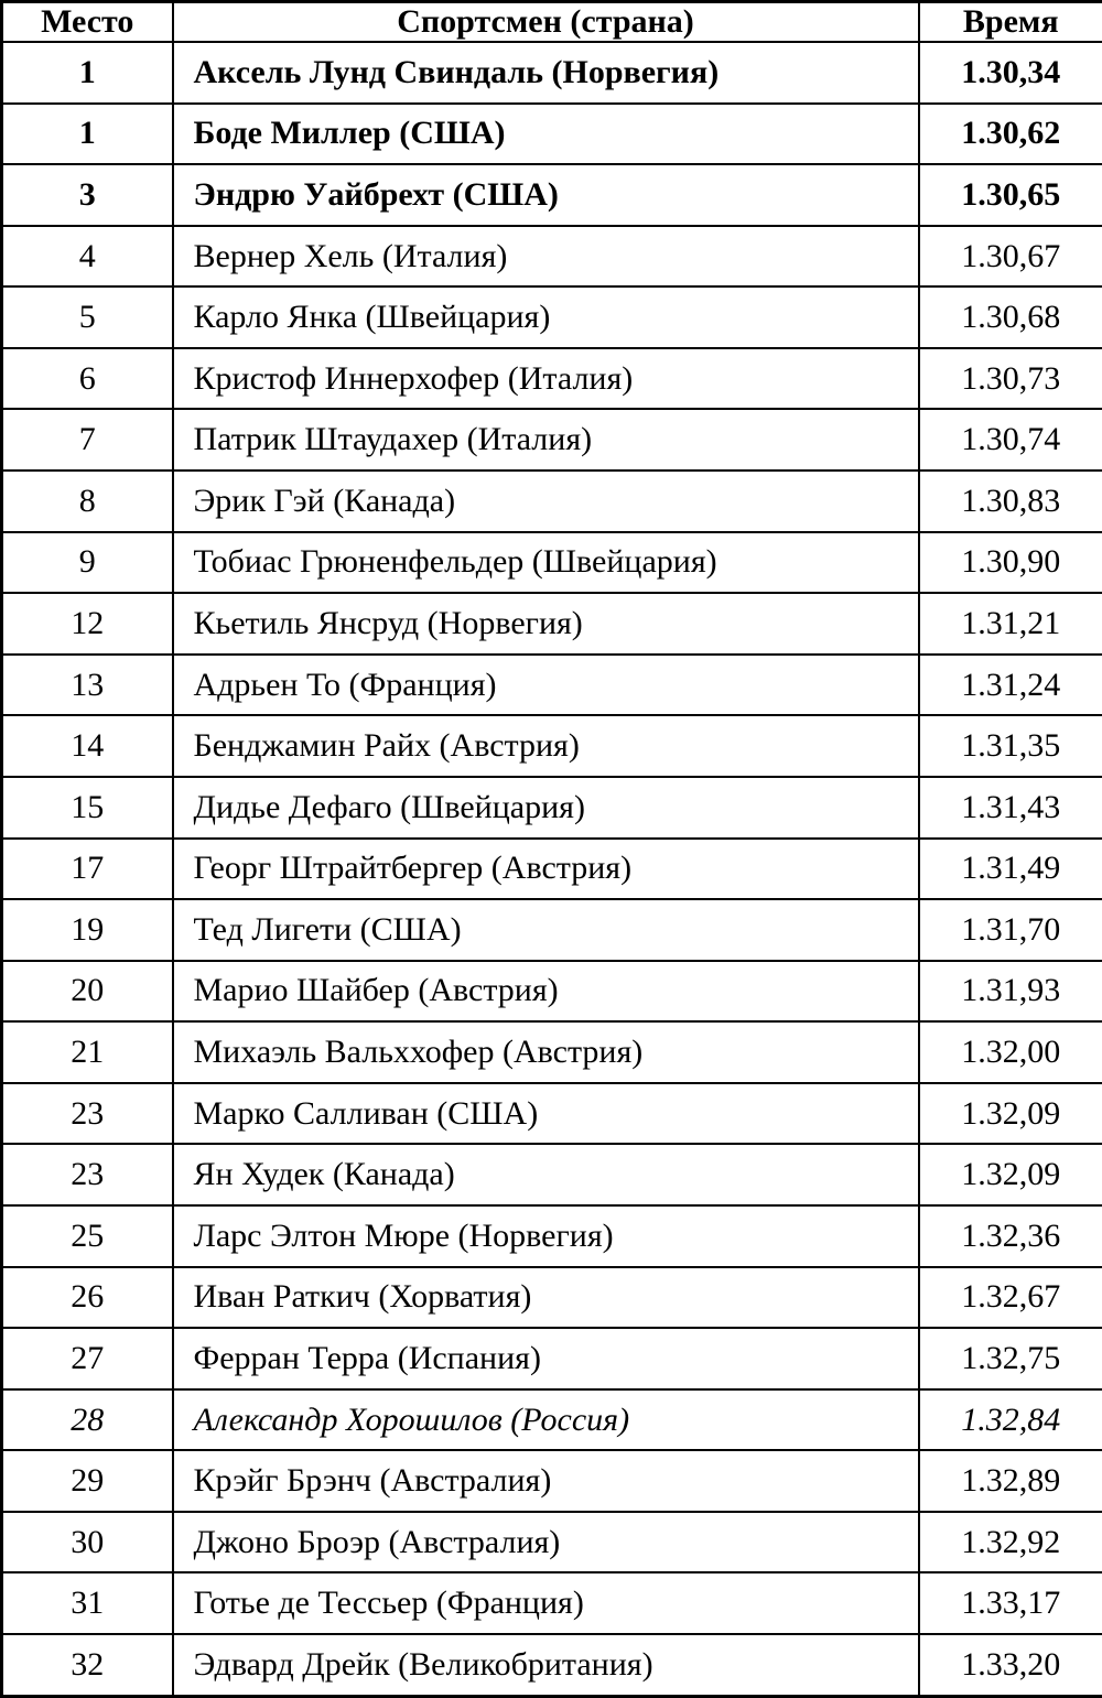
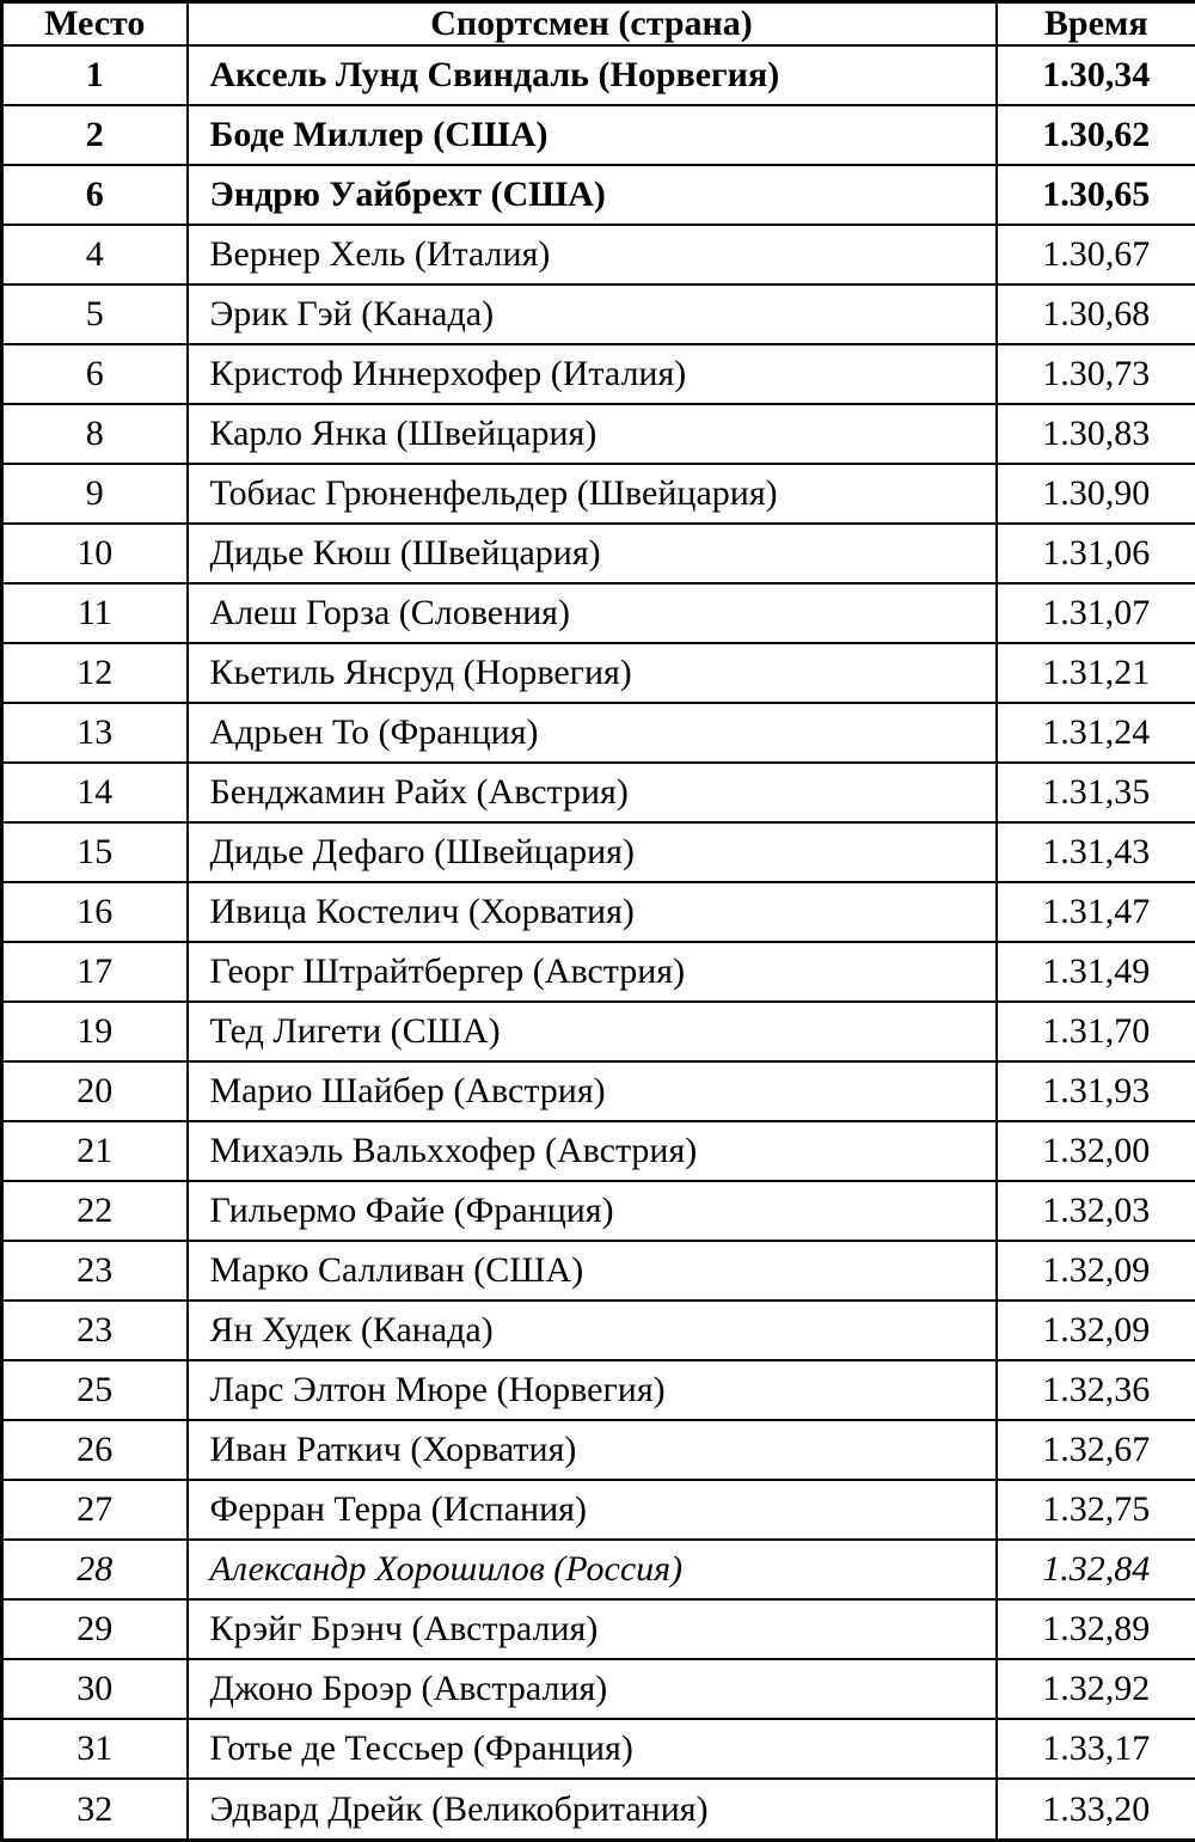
  Место	Спортсмен (страна)	Время
  1	Аксель Лунд Свиндаль (Норвегия)	1.30,34
- 1	Боде Миллер (США)	1.30,62
+ 2	Боде Миллер (США)	1.30,62
- 3	Эндрю Уайбрехт (США)	1.30,65
+ 6	Эндрю Уайбрехт (США)	1.30,65
  4	Вернер Хель (Италия)	1.30,67
- 5	Карло Янка (Швейцария)	1.30,68
+ 5	Эрик Гэй (Канада)	1.30,68
  6	Кристоф Иннерхофер (Италия)	1.30,73
- 7	Патрик Штаудахер (Италия)	1.30,74
- 8	Эрик Гэй (Канада)	1.30,83
+ 8	Карло Янка (Швейцария)	1.30,83
  9	Тобиас Грюненфельдер (Швейцария)	1.30,90
+ 10	Дидье Кюш (Швейцария)	1.31,06
+ 11	Алеш Горза (Словения)	1.31,07
  12	Кьетиль Янсруд (Норвегия)	1.31,21
  13	Адрьен То (Франция)	1.31,24
  14	Бенджамин Райх (Австрия)	1.31,35
  15	Дидье Дефаго (Швейцария)	1.31,43
+ 16	Ивица Костелич (Хорватия)	1.31,47
  17	Георг Штрайтбергер (Австрия)	1.31,49
  19	Тед Лигети (США)	1.31,70
  20	Марио Шайбер (Австрия)	1.31,93
  21	Михаэль Вальххофер (Австрия)	1.32,00
+ 22	Гильермо Файе (Франция)	1.32,03
  23	Марко Салливан (США)	1.32,09
  23	Ян Худек (Канада)	1.32,09
  25	Ларс Элтон Мюре (Норвегия)	1.32,36
  26	Иван Раткич (Хорватия)	1.32,67
  27	Ферран Терра (Испания)	1.32,75
  28	Александр Хорошилов (Россия)	1.32,84
  29	Крэйг Брэнч (Австралия)	1.32,89
  30	Джоно Броэр (Австралия)	1.32,92
  31	Готье де Тессьер (Франция)	1.33,17
  32	Эдвард Дрейк (Великобритания)	1.33,20
